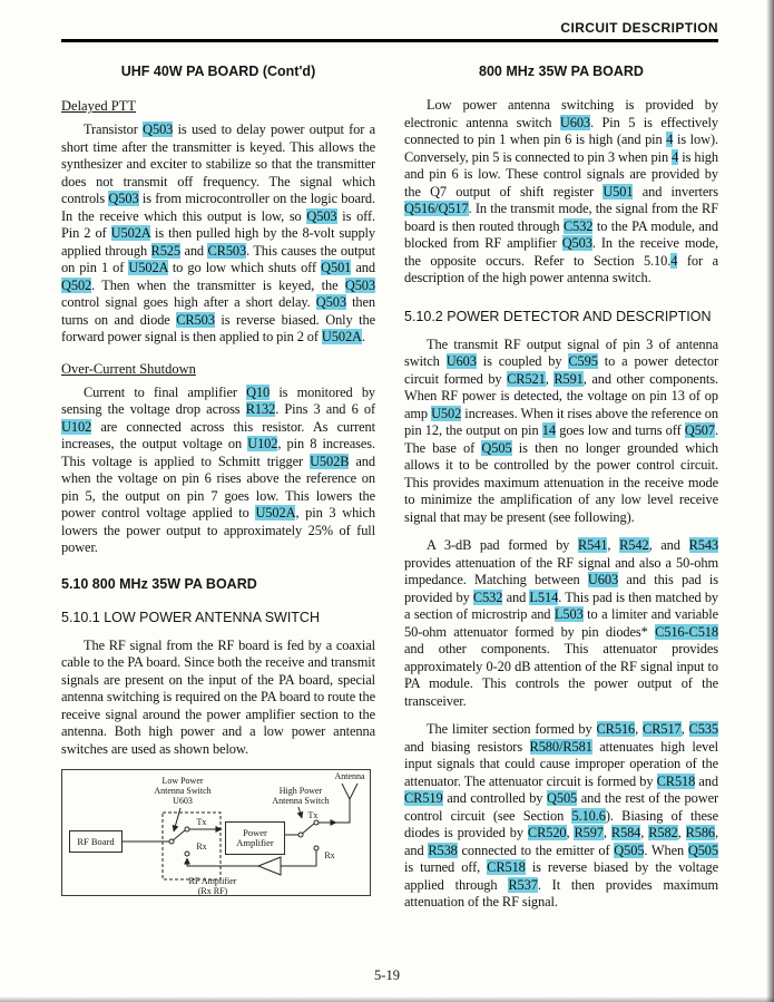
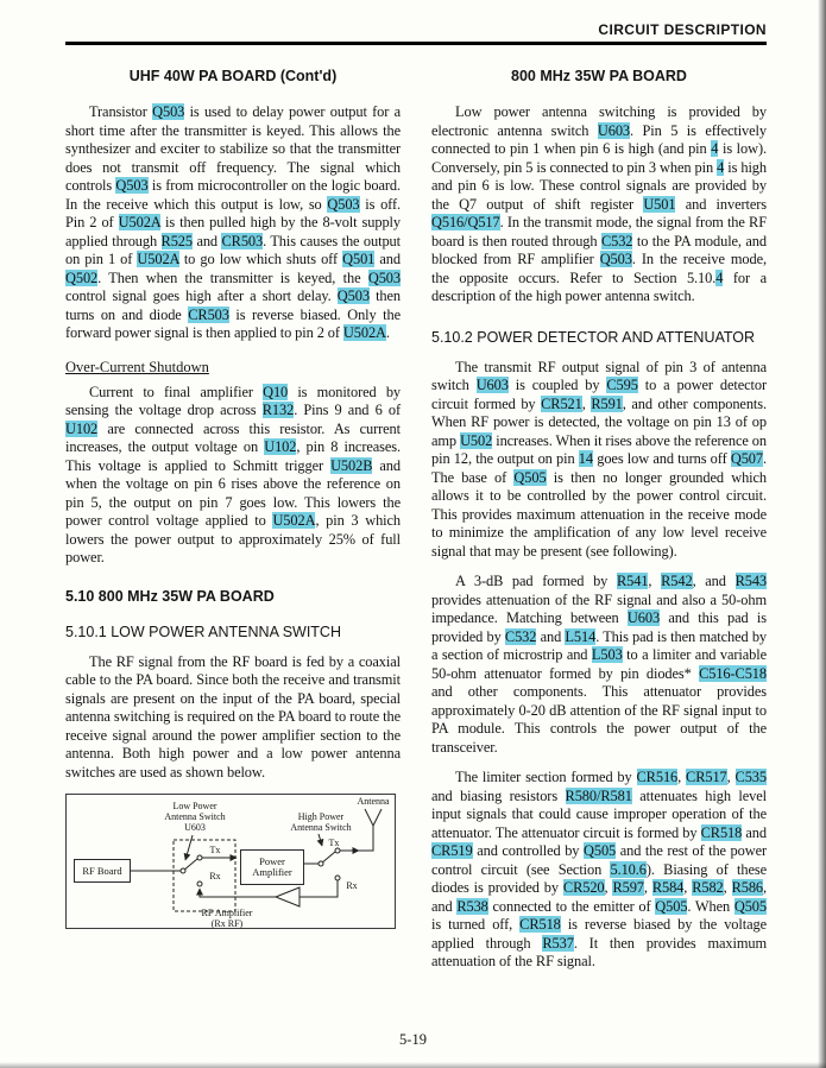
  CIRCUIT DESCRIPTION
  UHF 40W PA BOARD (Cont'd)
- Delayed PTT
  Transistor Q503 is used to delay power output for a short time after the transmitter is keyed. This allows the synthesizer and exciter to stabilize so that the transmitter does not transmit off frequency. The signal which controls Q503 is from microcontroller on the logic board. In the receive which this output is low, so Q503 is off. Pin 2 of U502A is then pulled high by the 8-volt supply applied through R525 and CR503. This causes the output on pin 1 of U502A to go low which shuts off Q501 and Q502. Then when the transmitter is keyed, the Q503 control signal goes high after a short delay. Q503 then turns on and diode CR503 is reverse biased. Only the forward power signal is then applied to pin 2 of U502A.
  Over-Current Shutdown
- Current to final amplifier Q10 is monitored by sensing the voltage drop across R132. Pins 3 and 6 of U102 are connected across this resistor. As current increases, the output voltage on U102, pin 8 increases. This voltage is applied to Schmitt trigger U502B and when the voltage on pin 6 rises above the reference on pin 5, the output on pin 7 goes low. This lowers the power control voltage applied to U502A, pin 3 which lowers the power output to approximately 25% of full power.
+ Current to final amplifier Q10 is monitored by sensing the voltage drop across R132. Pins 9 and 6 of U102 are connected across this resistor. As current increases, the output voltage on U102, pin 8 increases. This voltage is applied to Schmitt trigger U502B and when the voltage on pin 6 rises above the reference on pin 5, the output on pin 7 goes low. This lowers the power control voltage applied to U502A, pin 3 which lowers the power output to approximately 25% of full power.
  5.10 800 MHz 35W PA BOARD
  5.10.1 LOW POWER ANTENNA SWITCH
  The RF signal from the RF board is fed by a coaxial cable to the PA board. Since both the receive and transmit signals are present on the input of the PA board, special antenna switching is required on the PA board to route the receive signal around the power amplifier section to the antenna. Both high power and a low power antenna switches are used as shown below.
  Antenna
  Low Power
  Antenna Switch
  U603
  High Power
  Antenna Switch
  RF Amplifier
  (Rx RF)
  Tx
  Rx
  Tx
  Rx
  RF Board
  Power
  Amplifier
  800 MHz 35W PA BOARD
  Low power antenna switching is provided by electronic antenna switch U603. Pin 5 is effectively connected to pin 1 when pin 6 is high (and pin 4 is low). Conversely, pin 5 is connected to pin 3 when pin 4 is high and pin 6 is low. These control signals are provided by the Q7 output of shift register U501 and inverters Q516/Q517. In the transmit mode, the signal from the RF board is then routed through C532 to the PA module, and blocked from RF amplifier Q503. In the receive mode, the opposite occurs. Refer to Section 5.10.4 for a description of the high power antenna switch.
- 5.10.2 POWER DETECTOR AND DESCRIPTION
+ 5.10.2 POWER DETECTOR AND ATTENUATOR
  The transmit RF output signal of pin 3 of antenna switch U603 is coupled by C595 to a power detector circuit formed by CR521, R591, and other components. When RF power is detected, the voltage on pin 13 of op amp U502 increases. When it rises above the reference on pin 12, the output on pin 14 goes low and turns off Q507. The base of Q505 is then no longer grounded which allows it to be controlled by the power control circuit. This provides maximum attenuation in the receive mode to minimize the amplification of any low level receive signal that may be present (see following).
  A 3-dB pad formed by R541, R542, and R543 provides attenuation of the RF signal and also a 50-ohm impedance. Matching between U603 and this pad is provided by C532 and L514. This pad is then matched by a section of microstrip and L503 to a limiter and variable 50-ohm attenuator formed by pin diodes* C516-C518 and other components. This attenuator provides approximately 0-20 dB attention of the RF signal input to PA module. This controls the power output of the transceiver.
  The limiter section formed by CR516, CR517, C535 and biasing resistors R580/R581 attenuates high level input signals that could cause improper operation of the attenuator. The attenuator circuit is formed by CR518 and CR519 and controlled by Q505 and the rest of the power control circuit (see Section 5.10.6). Biasing of these diodes is provided by CR520, R597, R584, R582, R586, and R538 connected to the emitter of Q505. When Q505 is turned off, CR518 is reverse biased by the voltage applied through R537. It then provides maximum attenuation of the RF signal.
  5-19
